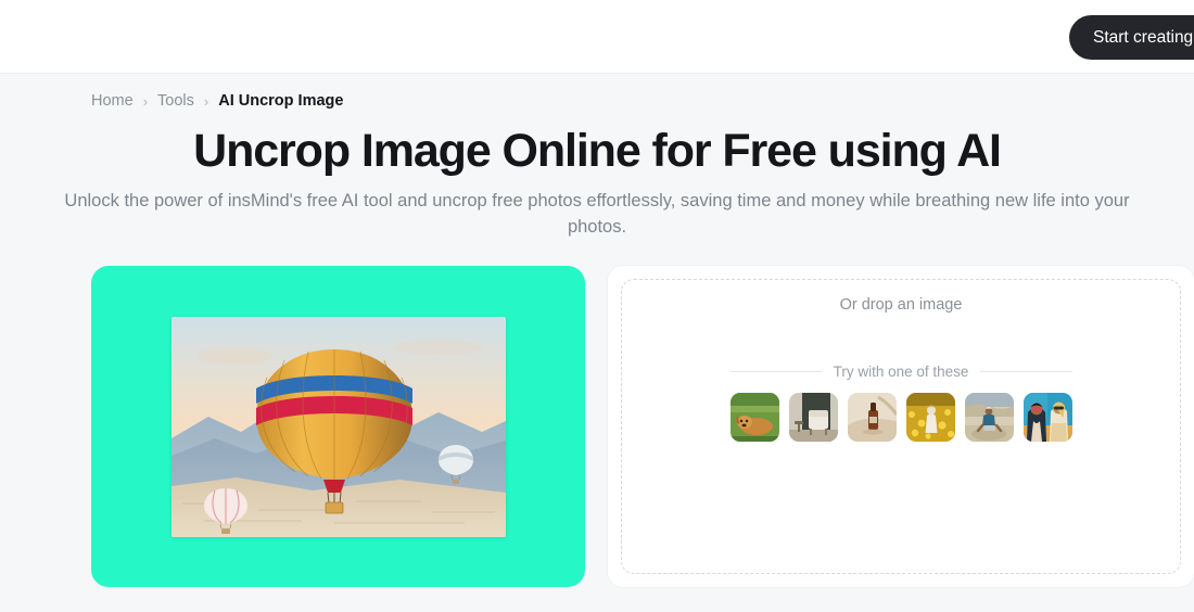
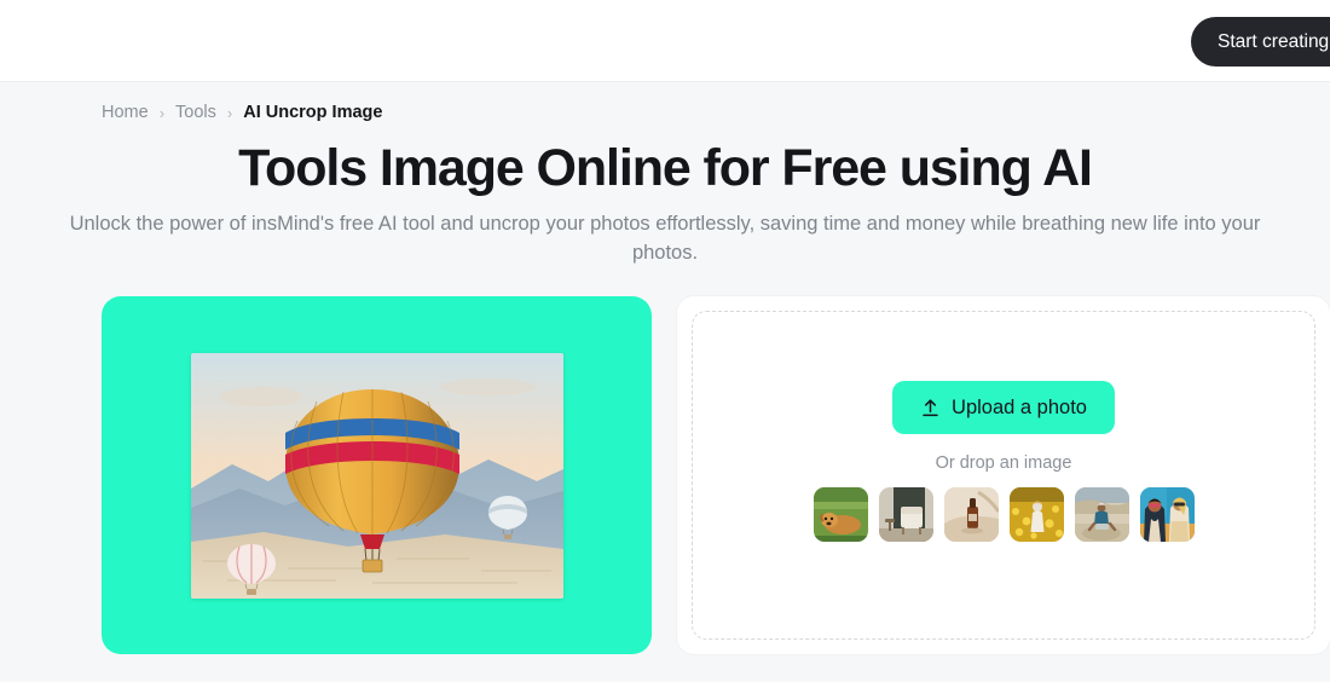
  Start creating
  Home
  ›
  Tools
  ›
  AI Uncrop Image
- Uncrop Image Online for Free using AI
+ Tools Image Online for Free using AI
- Unlock the power of insMind's free AI tool and uncrop free photos effortlessly, saving time and money while breathing new life into your photos.
+ Unlock the power of insMind's free AI tool and uncrop your photos effortlessly, saving time and money while breathing new life into your photos.
+ Upload a photo
  Or drop an image
- Try with one of these
